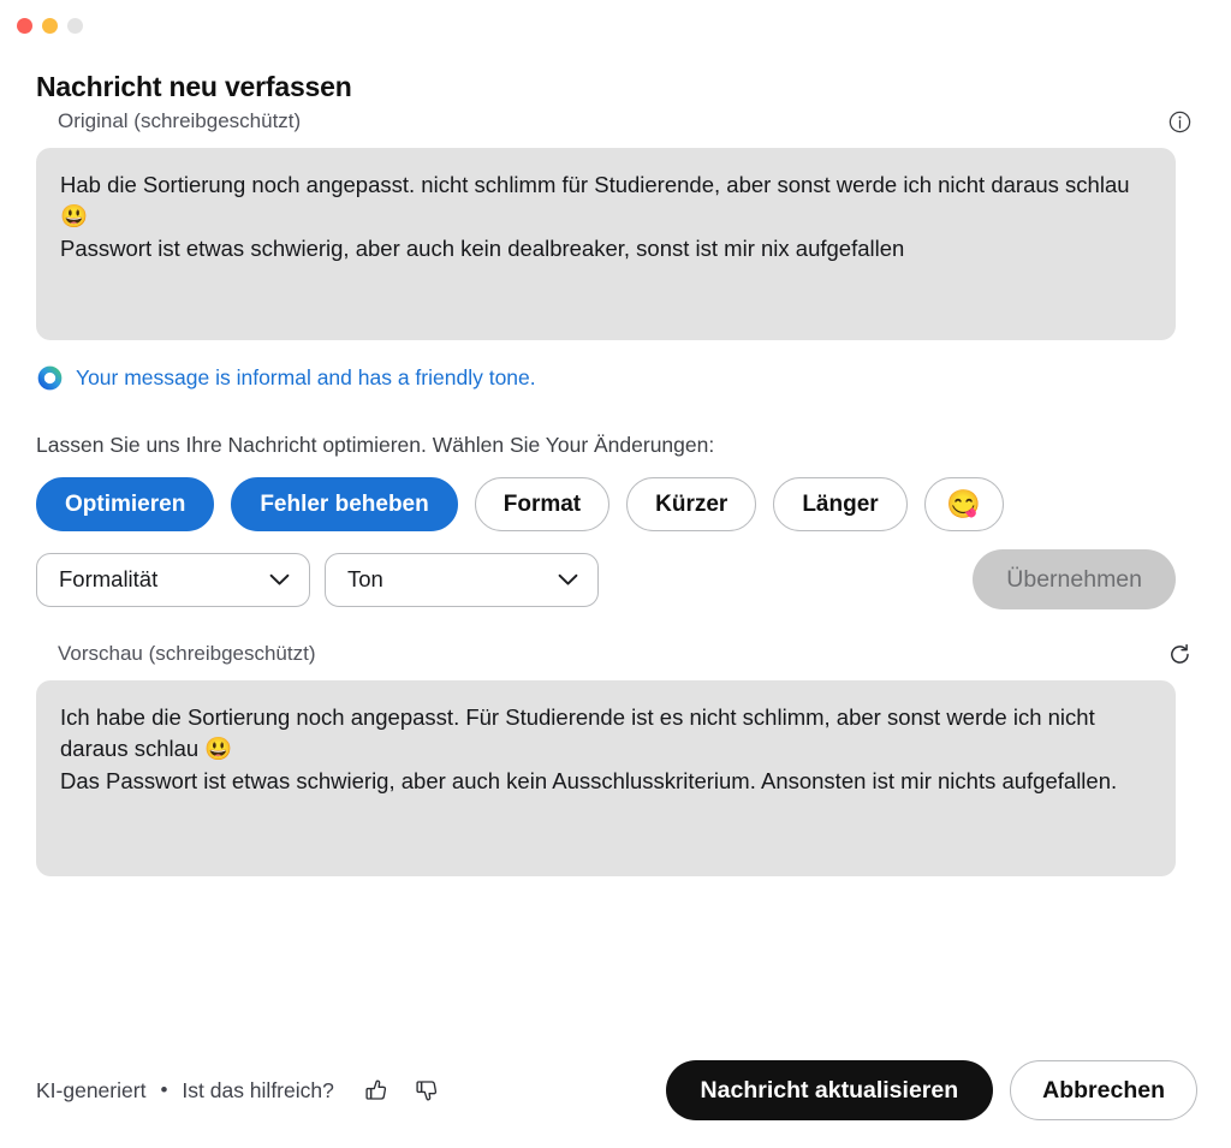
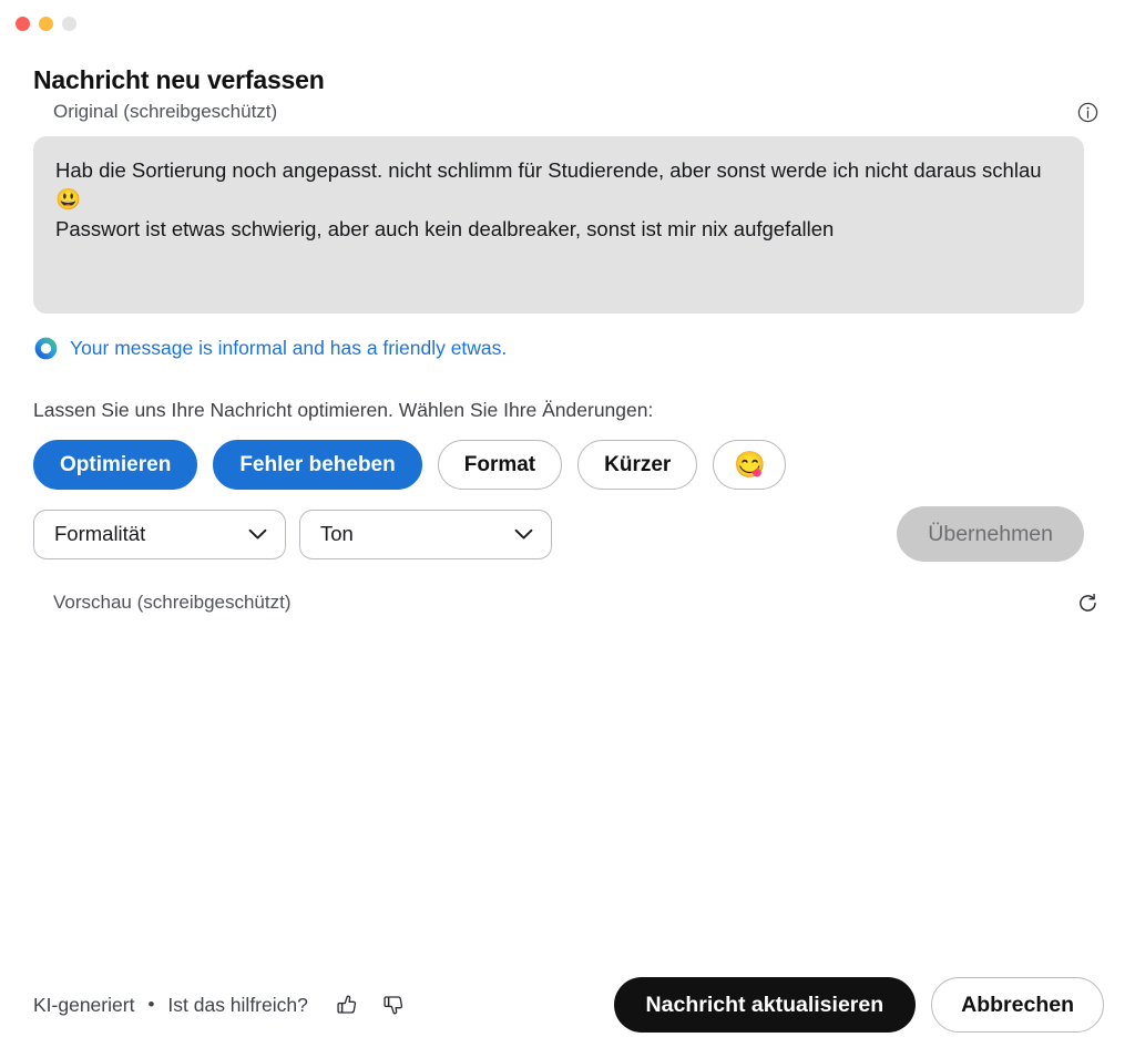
  Nachricht neu verfassen
  Original (schreibgeschützt)
  Hab die Sortierung noch angepasst. nicht schlimm für Studierende, aber sonst werde ich nicht daraus schlau 😃
  Passwort ist etwas schwierig, aber auch kein dealbreaker, sonst ist mir nix aufgefallen
- Your message is informal and has a friendly tone.
+ Your message is informal and has a friendly etwas.
- Lassen Sie uns Ihre Nachricht optimieren. Wählen Sie Your Änderungen:
+ Lassen Sie uns Ihre Nachricht optimieren. Wählen Sie Ihre Änderungen:
  Optimieren
  Fehler beheben
  Format
  Kürzer
- Länger
  😋
  Formalität
  Ton
  Übernehmen
  Vorschau (schreibgeschützt)
- Ich habe die Sortierung noch angepasst. Für Studierende ist es nicht schlimm, aber sonst werde ich nicht daraus schlau 😃
- Das Passwort ist etwas schwierig, aber auch kein Ausschlusskriterium. Ansonsten ist mir nichts aufgefallen.
  KI-generiert
  •
  Ist das hilfreich?
  Nachricht aktualisieren
  Abbrechen
